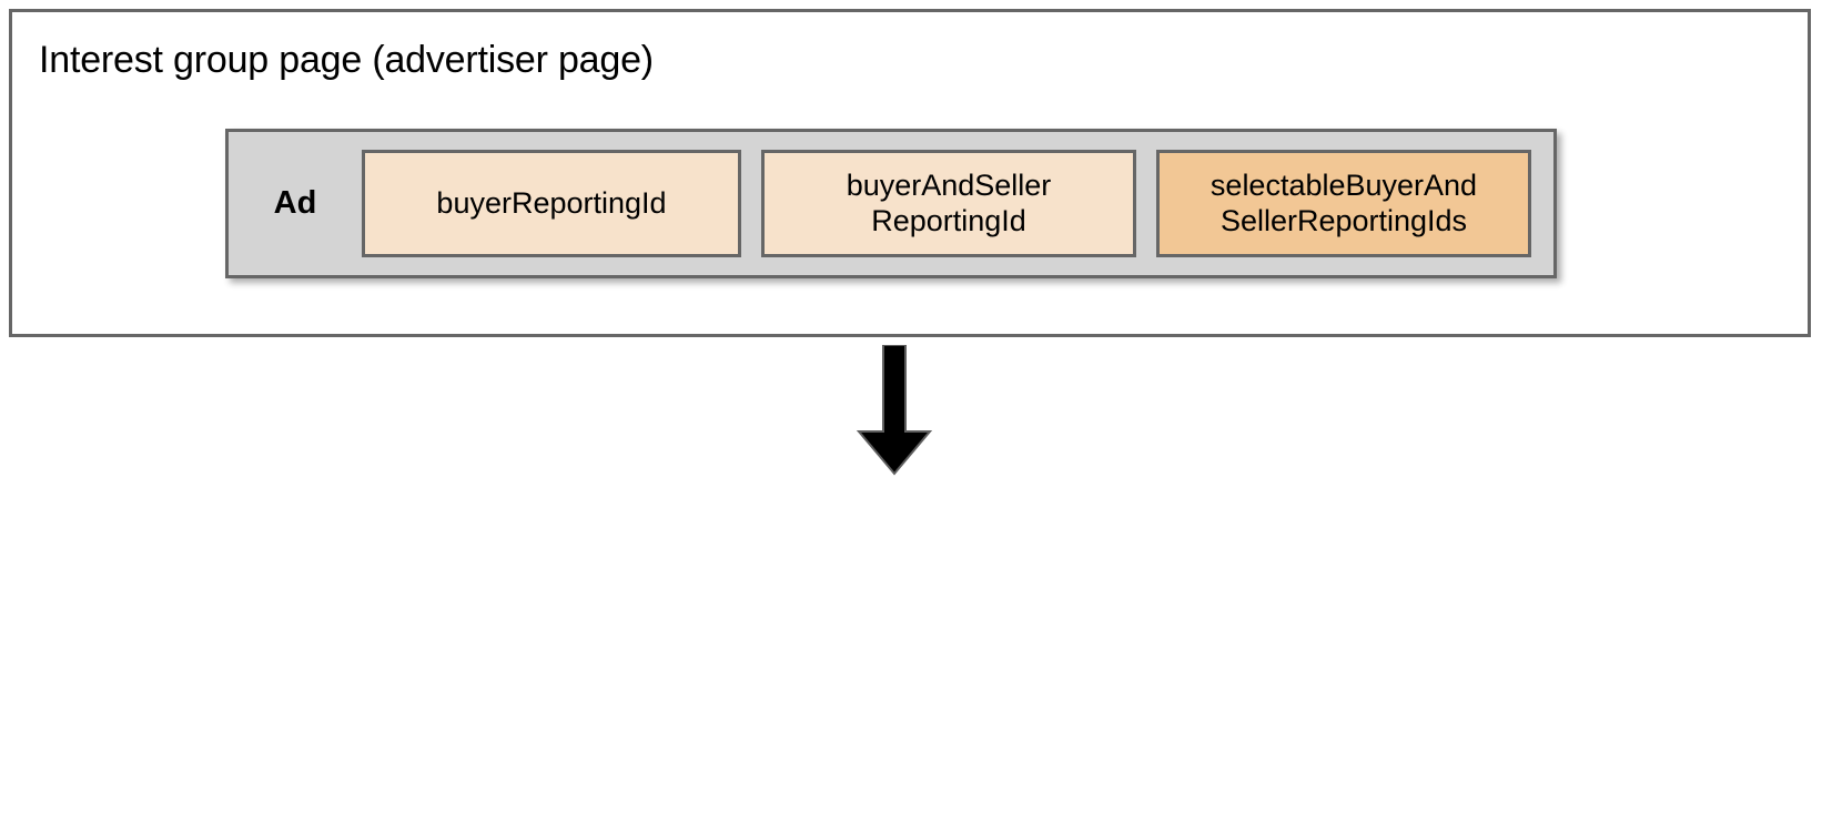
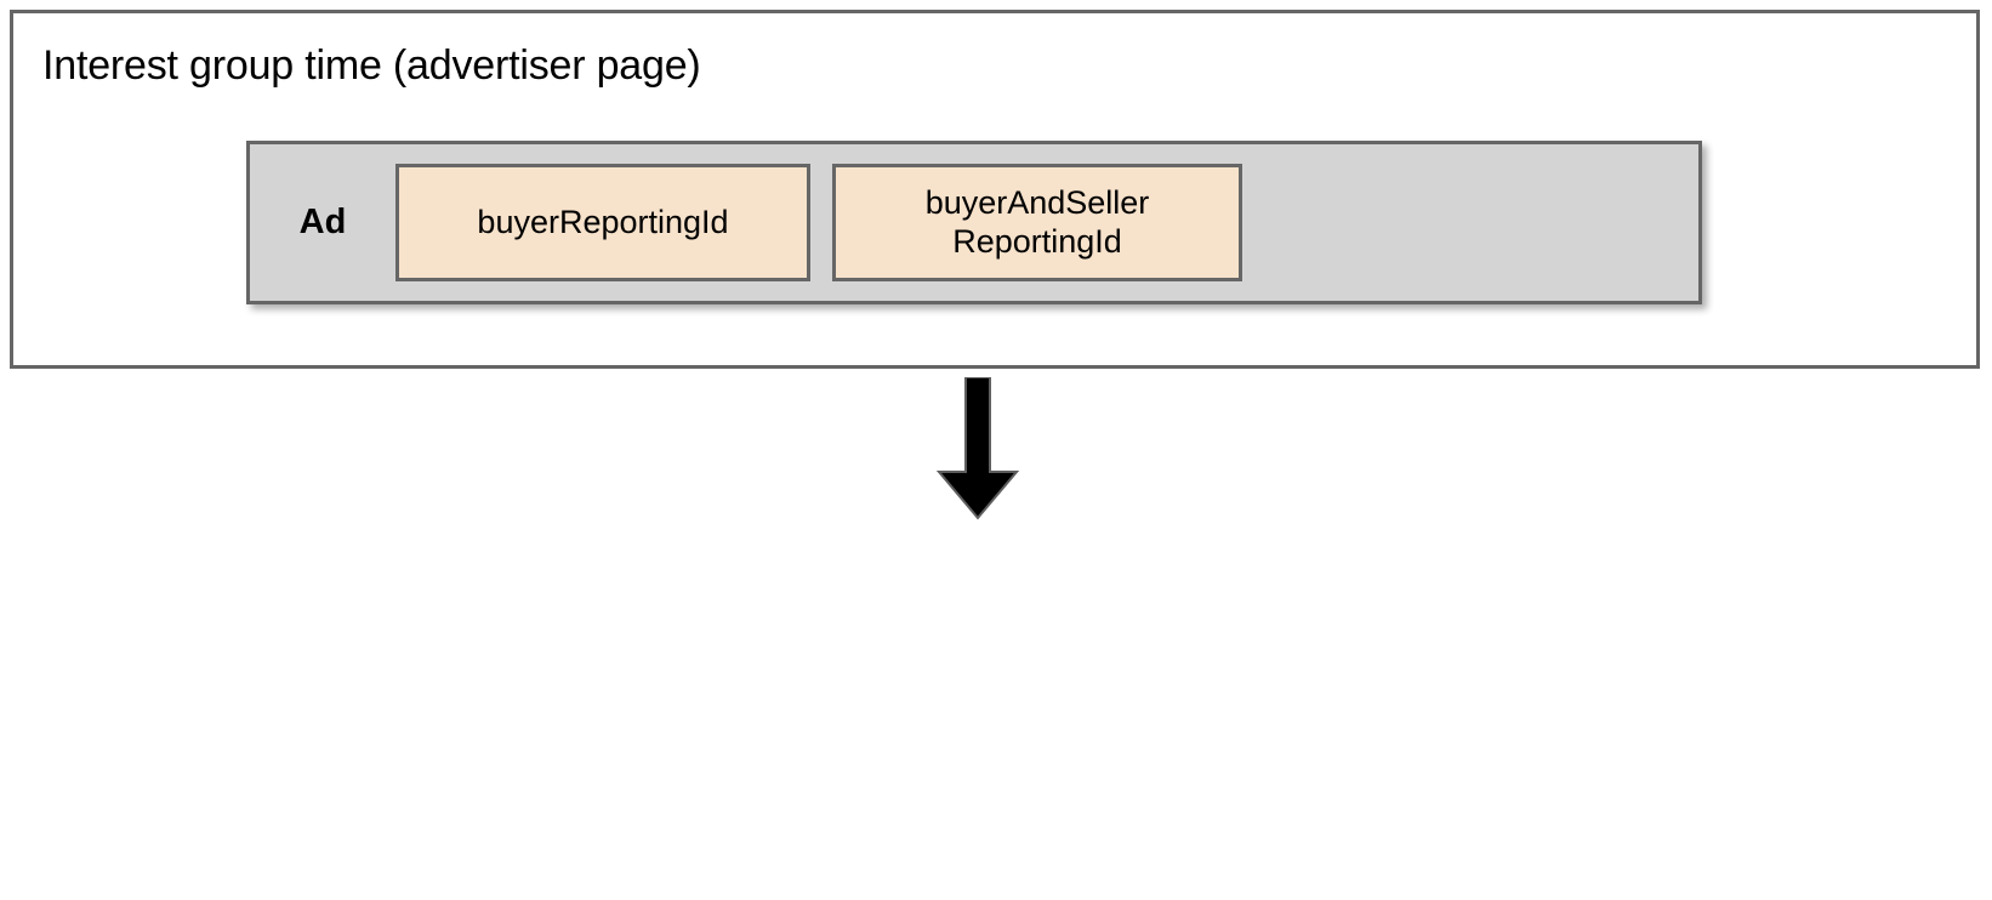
- Interest group page (advertiser page)
+ Interest group time (advertiser page)
  Ad
  buyerReportingId
  buyerAndSeller
  ReportingId
- selectableBuyerAnd
- SellerReportingIds
